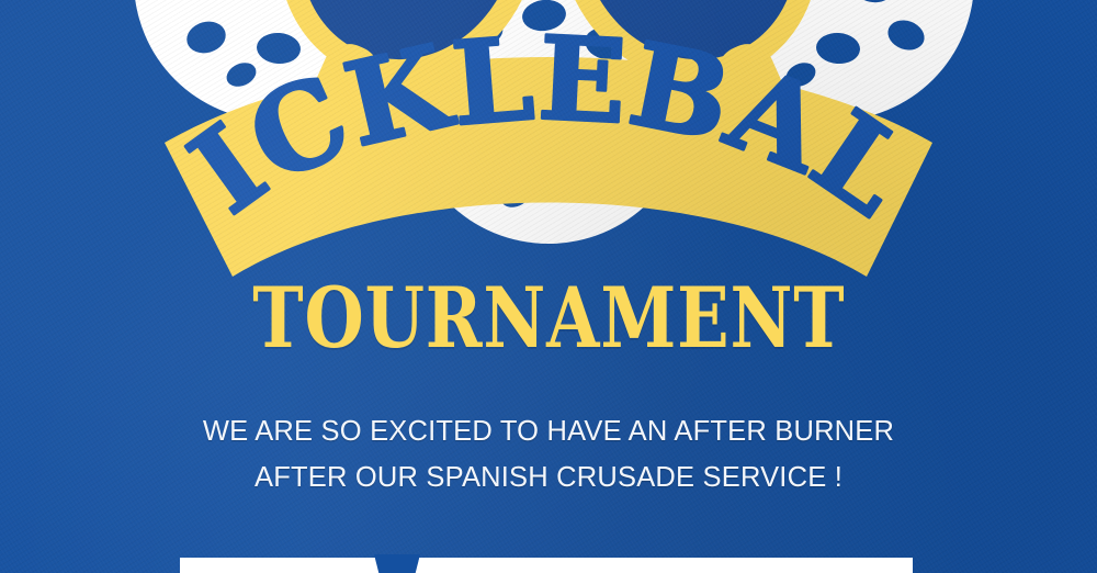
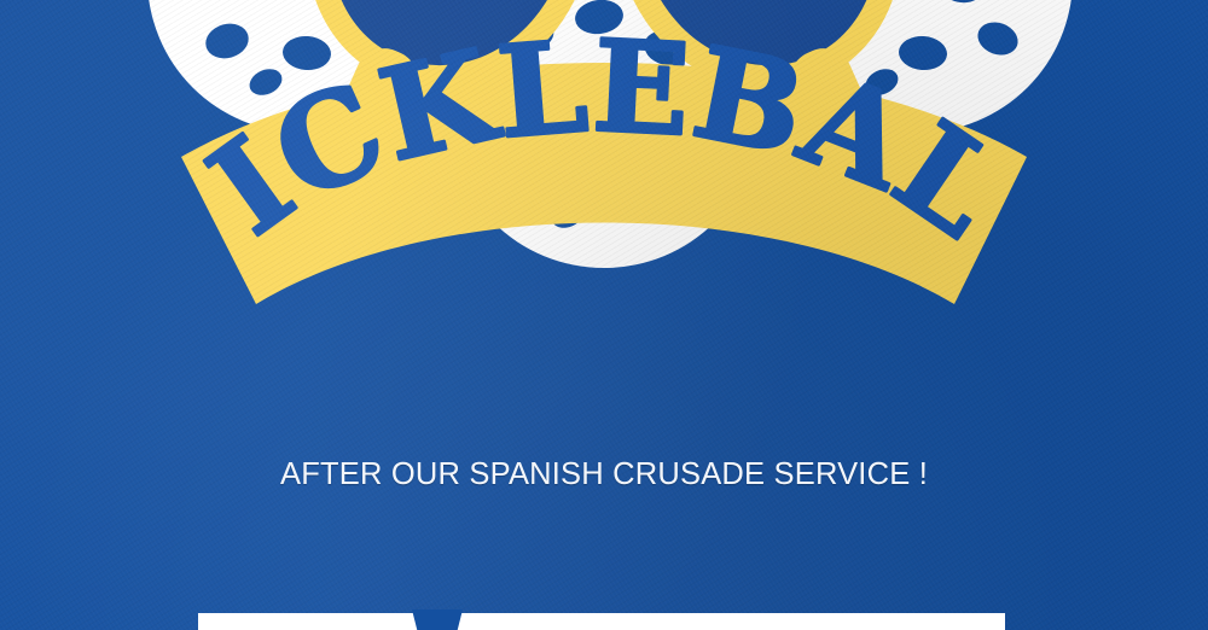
- TOURNAMENT
- WE ARE SO EXCITED TO HAVE AN AFTER BURNER
  AFTER OUR SPANISH CRUSADE SERVICE !
